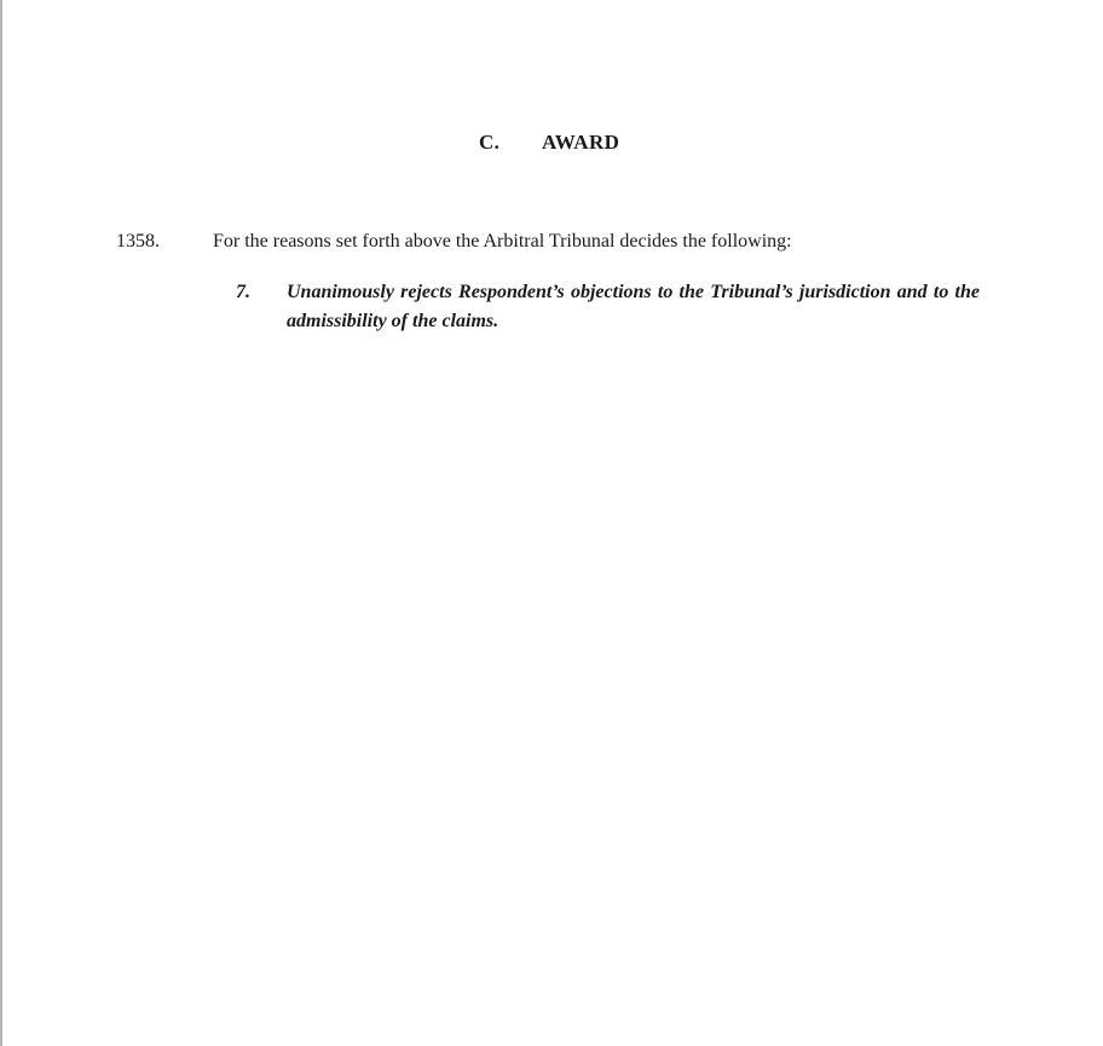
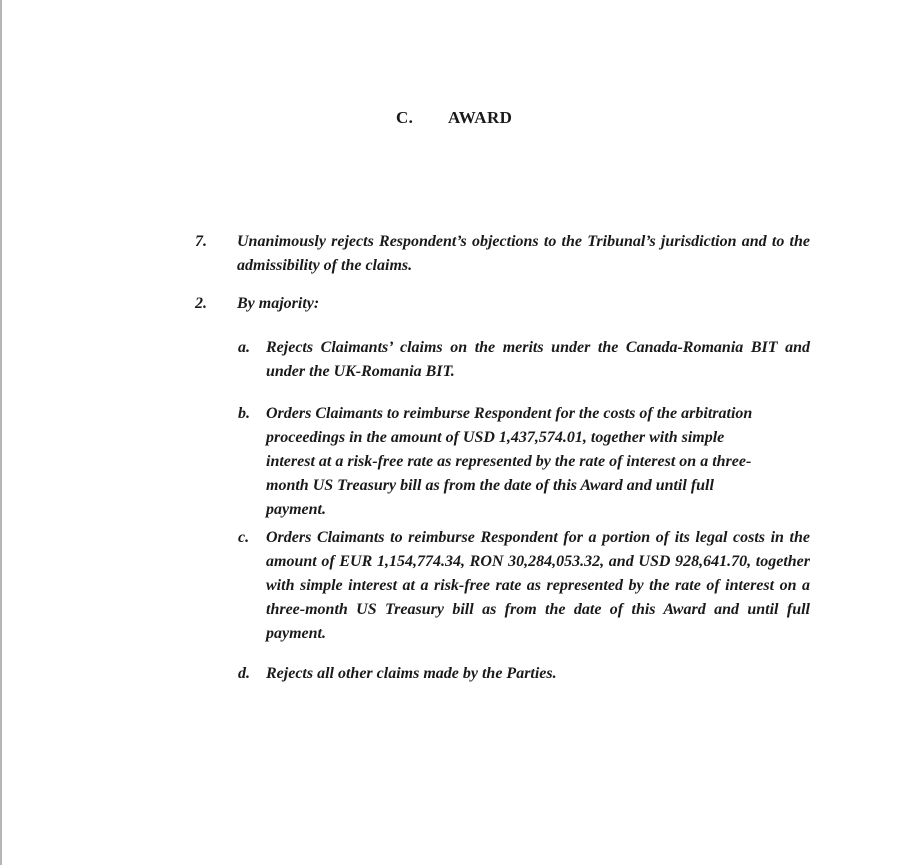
  C. AWARD
- 1358. For the reasons set forth above the Arbitral Tribunal decides the following:
  7.
  Unanimously rejects Respondent’s objections to the Tribunal’s jurisdiction and to the admissibility of the claims.
+ 2.
+ By majority:
+ a.
+ Rejects Claimants’ claims on the merits under the Canada-Romania BIT and under the UK-Romania BIT.
+ b.
+ Orders Claimants to reimburse Respondent for the costs of the arbitration proceedings in the amount of USD 1,437,574.01, together with simple interest at a risk-free rate as represented by the rate of interest on a three-month US Treasury bill as from the date of this Award and until full payment.
+ c.
+ Orders Claimants to reimburse Respondent for a portion of its legal costs in the amount of EUR 1,154,774.34, RON 30,284,053.32, and USD 928,641.70, together with simple interest at a risk-free rate as represented by the rate of interest on a three-month US Treasury bill as from the date of this Award and until full payment.
+ d.
+ Rejects all other claims made by the Parties.
